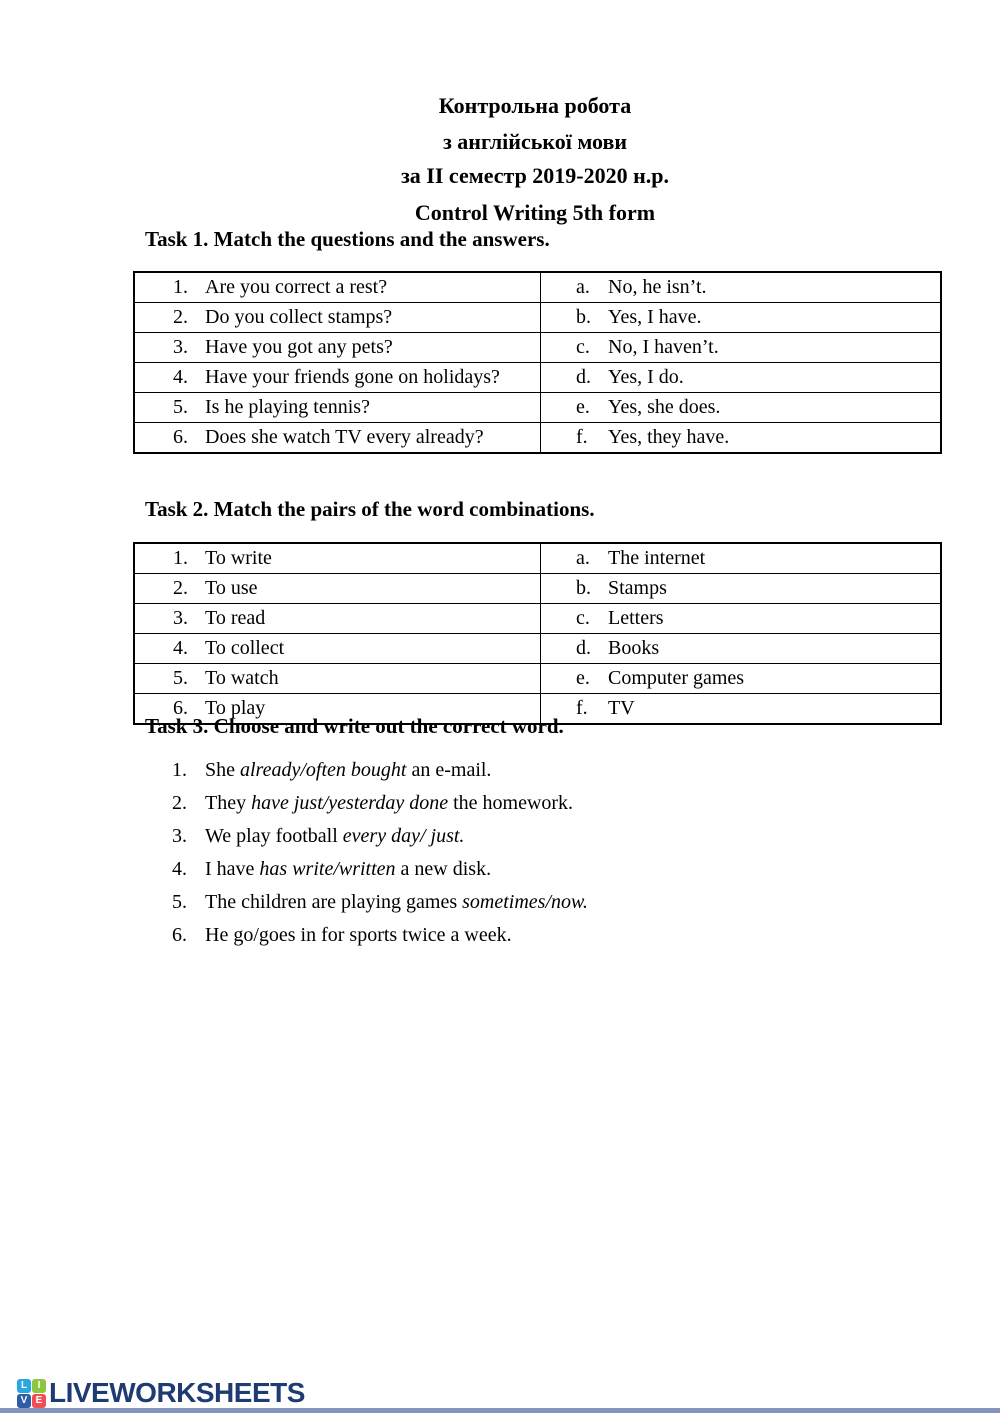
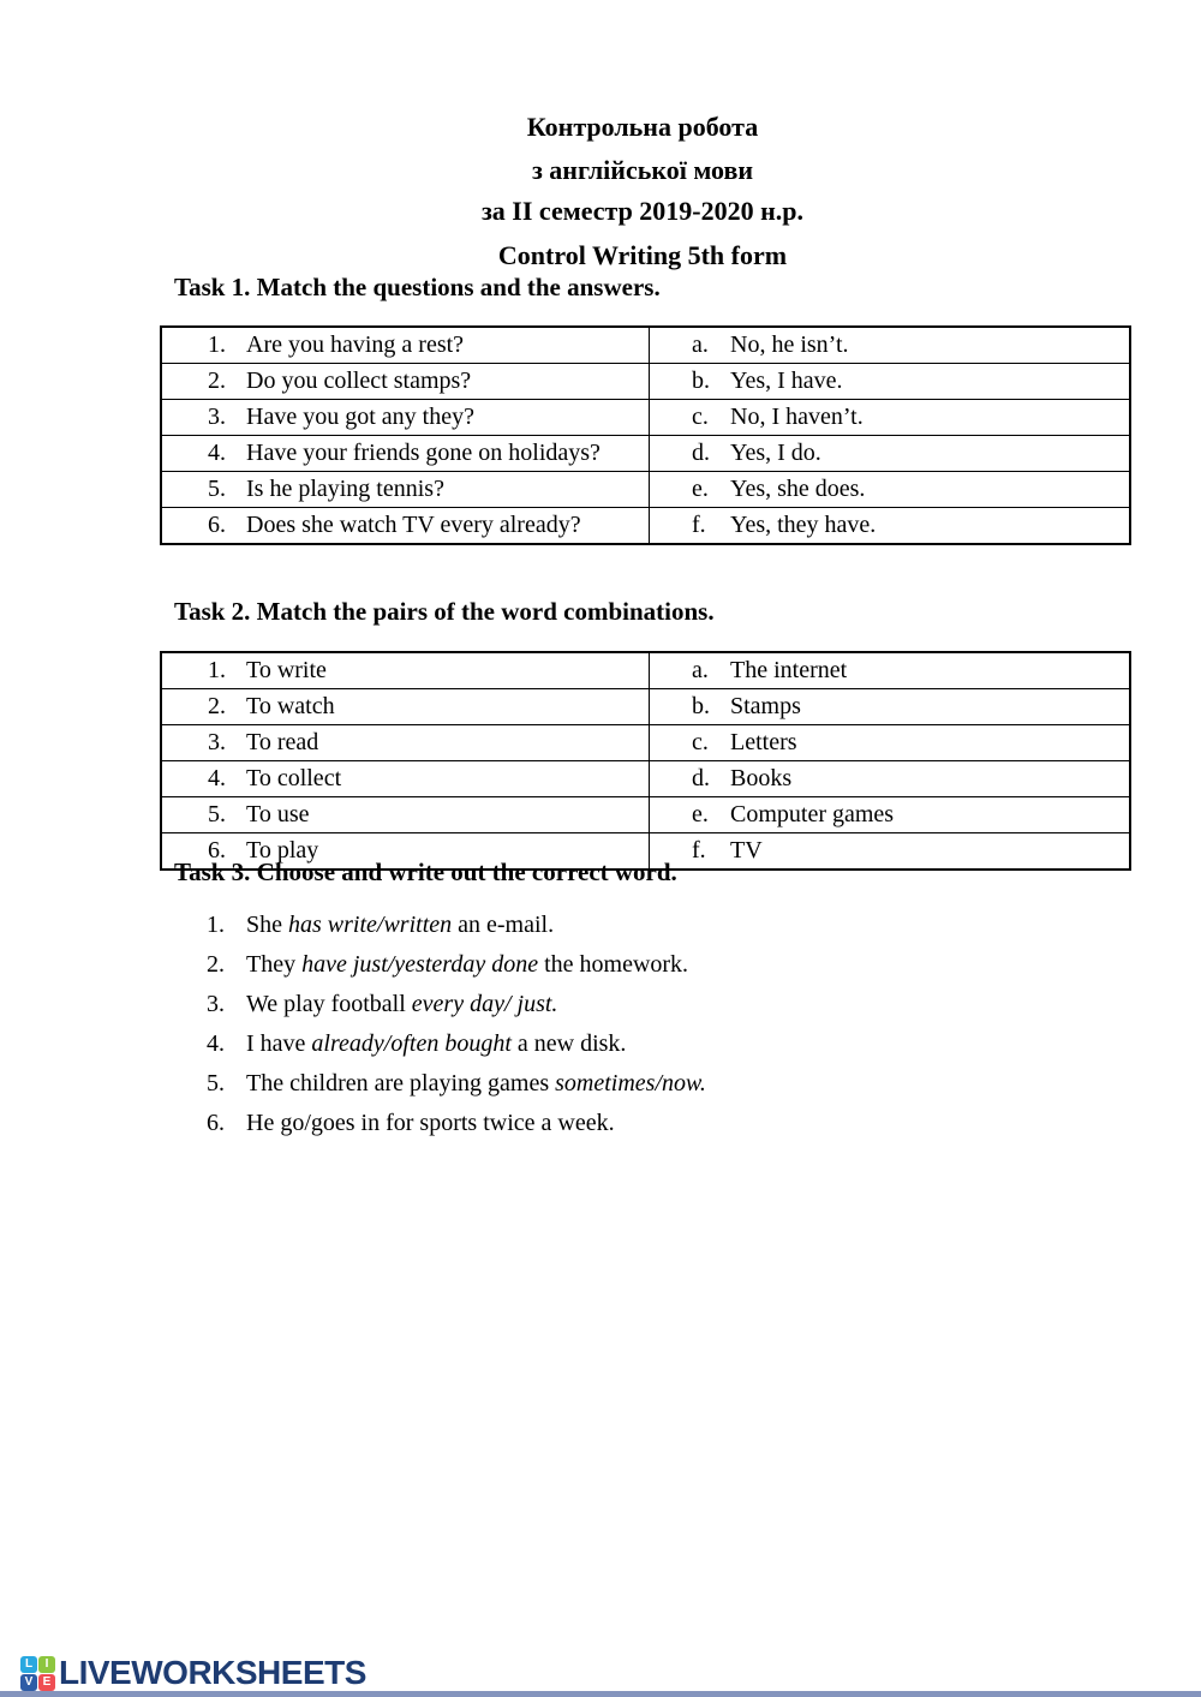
  Контрольна робота
  з англійської мови
  за II семестр 2019-2020 н.р.
  Control Writing 5th form
  Task 1. Match the questions and the answers.
- 1. Are you correct a rest?	a. No, he isn’t.
+ 1. Are you having a rest?	a. No, he isn’t.
  2. Do you collect stamps?	b. Yes, I have.
- 3. Have you got any pets?	c. No, I haven’t.
+ 3. Have you got any they?	c. No, I haven’t.
  4. Have your friends gone on holidays?	d. Yes, I do.
  5. Is he playing tennis?	e. Yes, she does.
  6. Does she watch TV every already?	f. Yes, they have.
  Task 2. Match the pairs of the word combinations.
  1. To write	a. The internet
- 2. To use	b. Stamps
+ 2. To watch	b. Stamps
  3. To read	c. Letters
  4. To collect	d. Books
- 5. To watch	e. Computer games
+ 5. To use	e. Computer games
  6. To play	f. TV
  Task 3. Choose and write out the correct word.
  1.
- She already/often bought an e-mail.
+ She has write/written an e-mail.
  2.
  They have just/yesterday done the homework.
  3.
  We play football every day/ just.
  4.
- I have has write/written a new disk.
+ I have already/often bought a new disk.
  5.
  The children are playing games sometimes/now.
  6.
  He go/goes in for sports twice a week.
  L
  I
  V
  E
  LIVEWORKSHEETS
